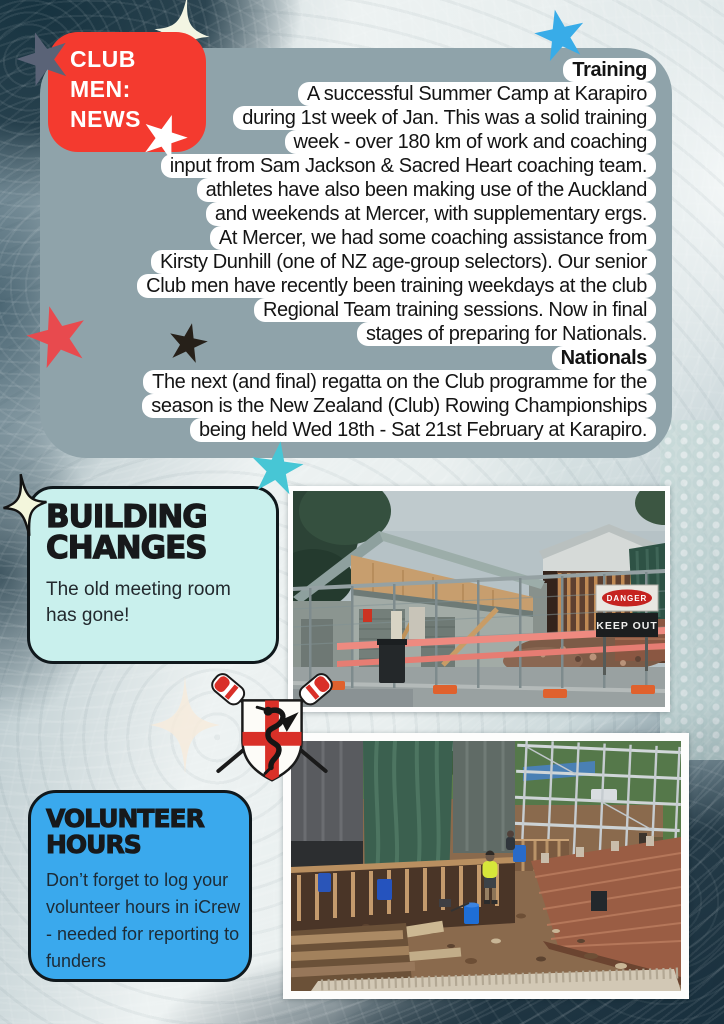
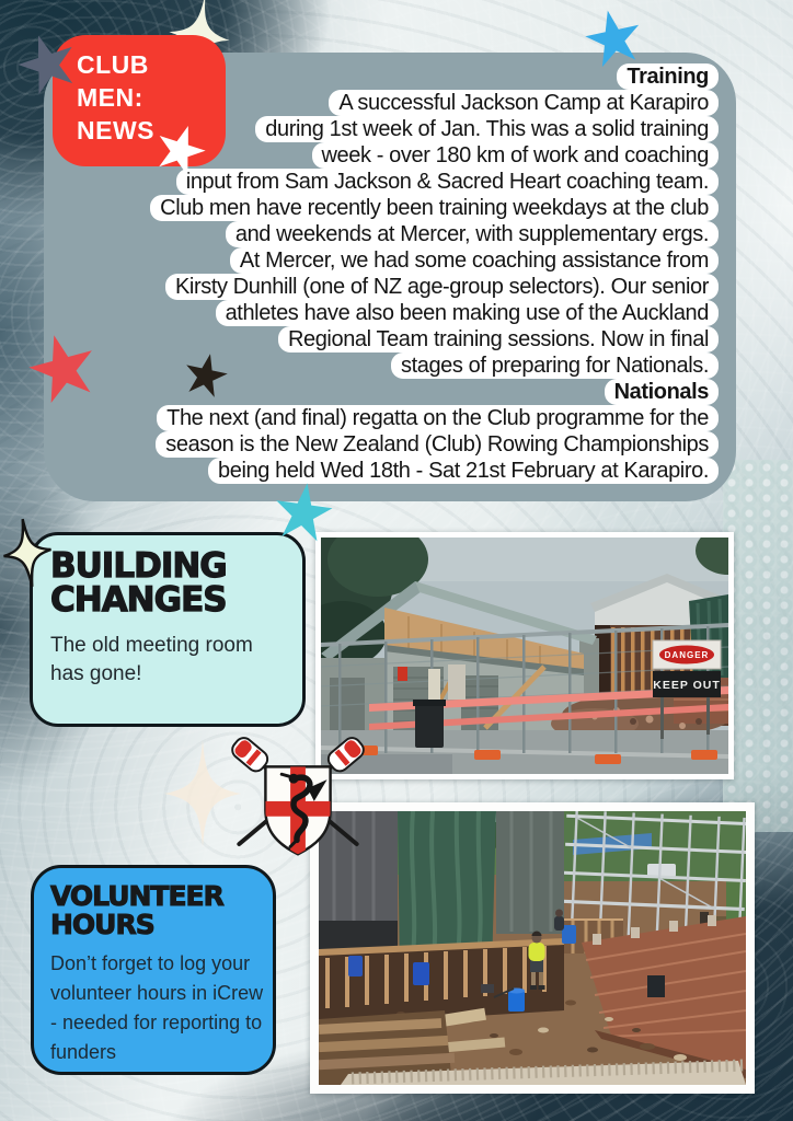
  Training
- A successful Summer Camp at Karapiro
+ A successful Jackson Camp at Karapiro
  during 1st week of Jan. This was a solid training
  week - over 180 km of work and coaching
  input from Sam Jackson & Sacred Heart coaching team.
- athletes have also been making use of the Auckland
+ Club men have recently been training weekdays at the club
  and weekends at Mercer, with supplementary ergs.
  At Mercer, we had some coaching assistance from
  Kirsty Dunhill (one of NZ age-group selectors). Our senior
- Club men have recently been training weekdays at the club
+ athletes have also been making use of the Auckland
  Regional Team training sessions. Now in final
  stages of preparing for Nationals.
  Nationals
  The next (and final) regatta on the Club programme for the
  season is the New Zealand (Club) Rowing Championships
  being held Wed 18th - Sat 21st February at Karapiro.
  CLUB
  MEN:
  NEWS
  BUILDING
  CHANGES
  The old meeting room has gone!
  DANGER
  KEEP OUT
  VOLUNTEER
  HOURS
  Don’t forget to log your volunteer hours in iCrew - needed for reporting to funders
